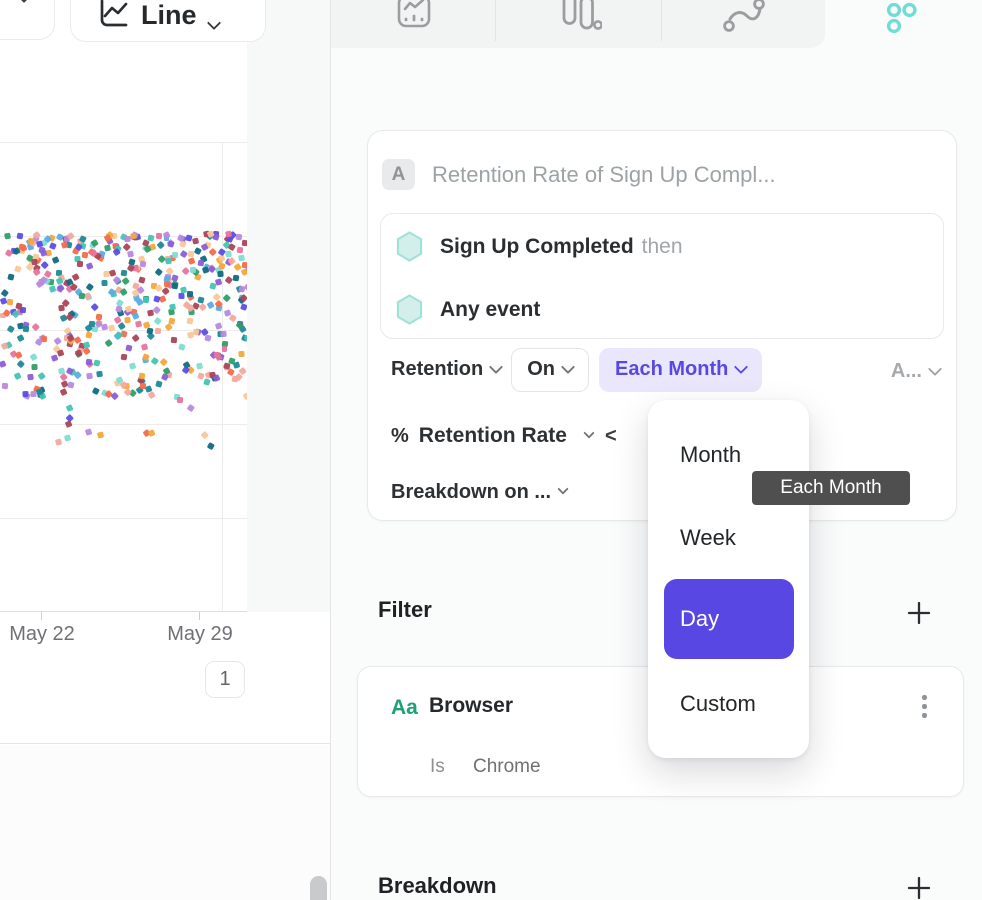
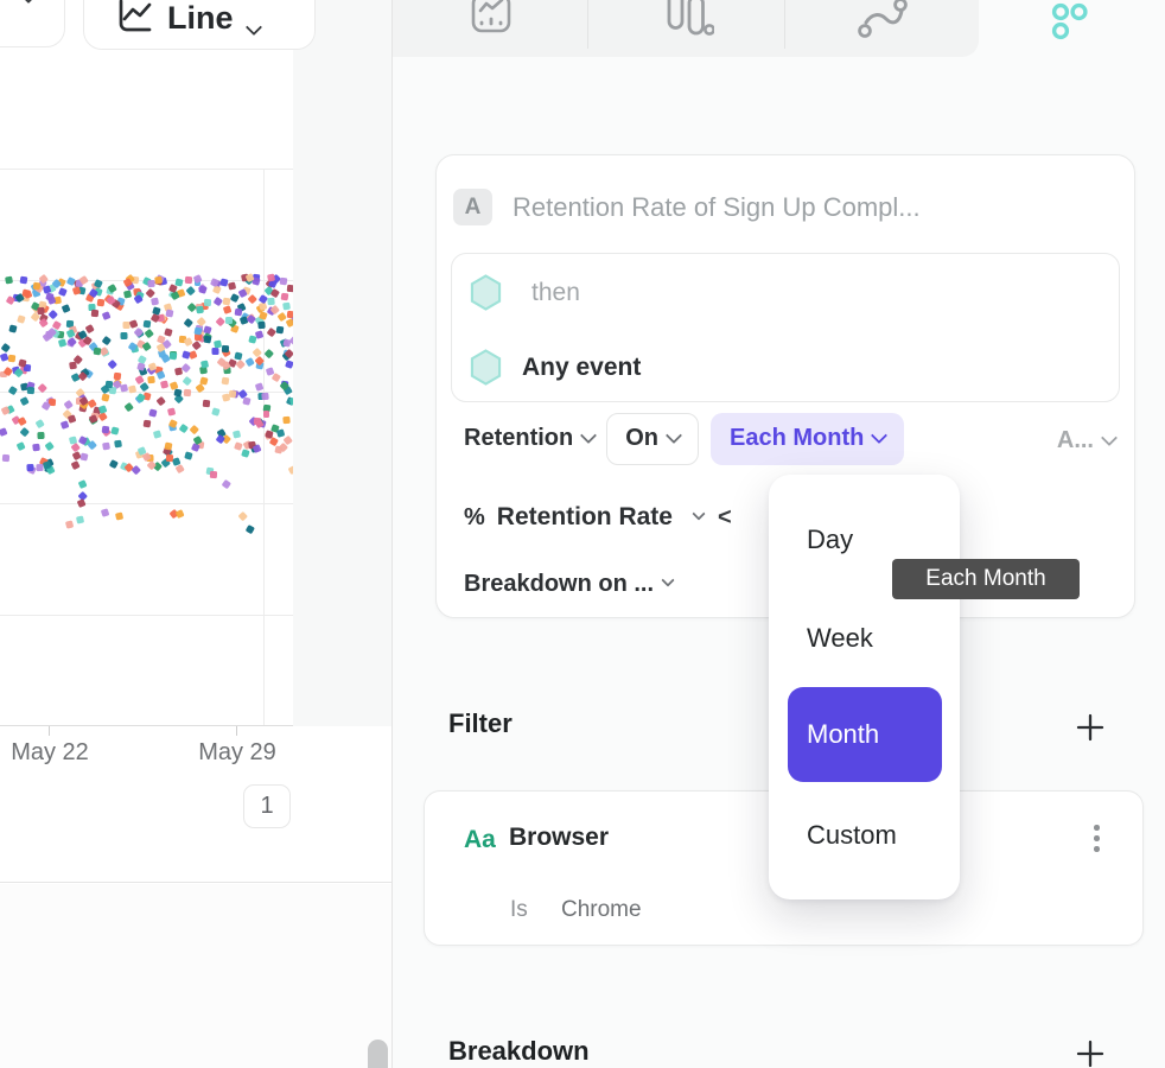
  May 22
  May 29
  1
  Line
  A
  Retention Rate of Sign Up Compl...
- Sign Up Completed
  then
  Any event
  Retention
  On
  Each Month
  A...
  %
  Retention Rate
  <
  Breakdown on ...
  Filter
  Aa
  Browser
  Is
  Chrome
  Breakdown
- Month
+ Day
  Week
- Day
+ Month
  Custom
  Each Month
